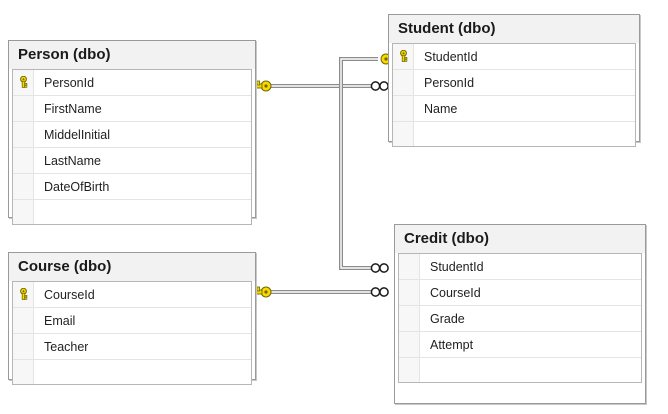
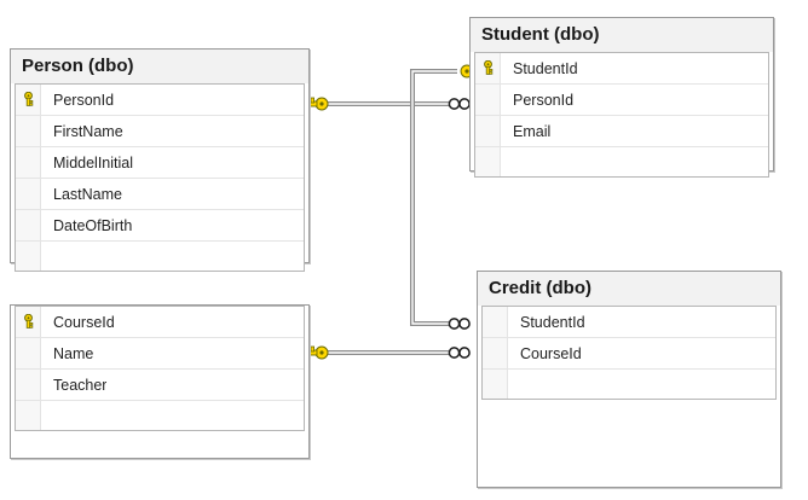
  Person (dbo)
  PersonId
  FirstName
  MiddelInitial
  LastName
  DateOfBirth
  Student (dbo)
  StudentId
  PersonId
- Name
+ Email
- Course (dbo)
  CourseId
- Email
+ Name
  Teacher
  Credit (dbo)
  StudentId
  CourseId
- Grade
- Attempt
